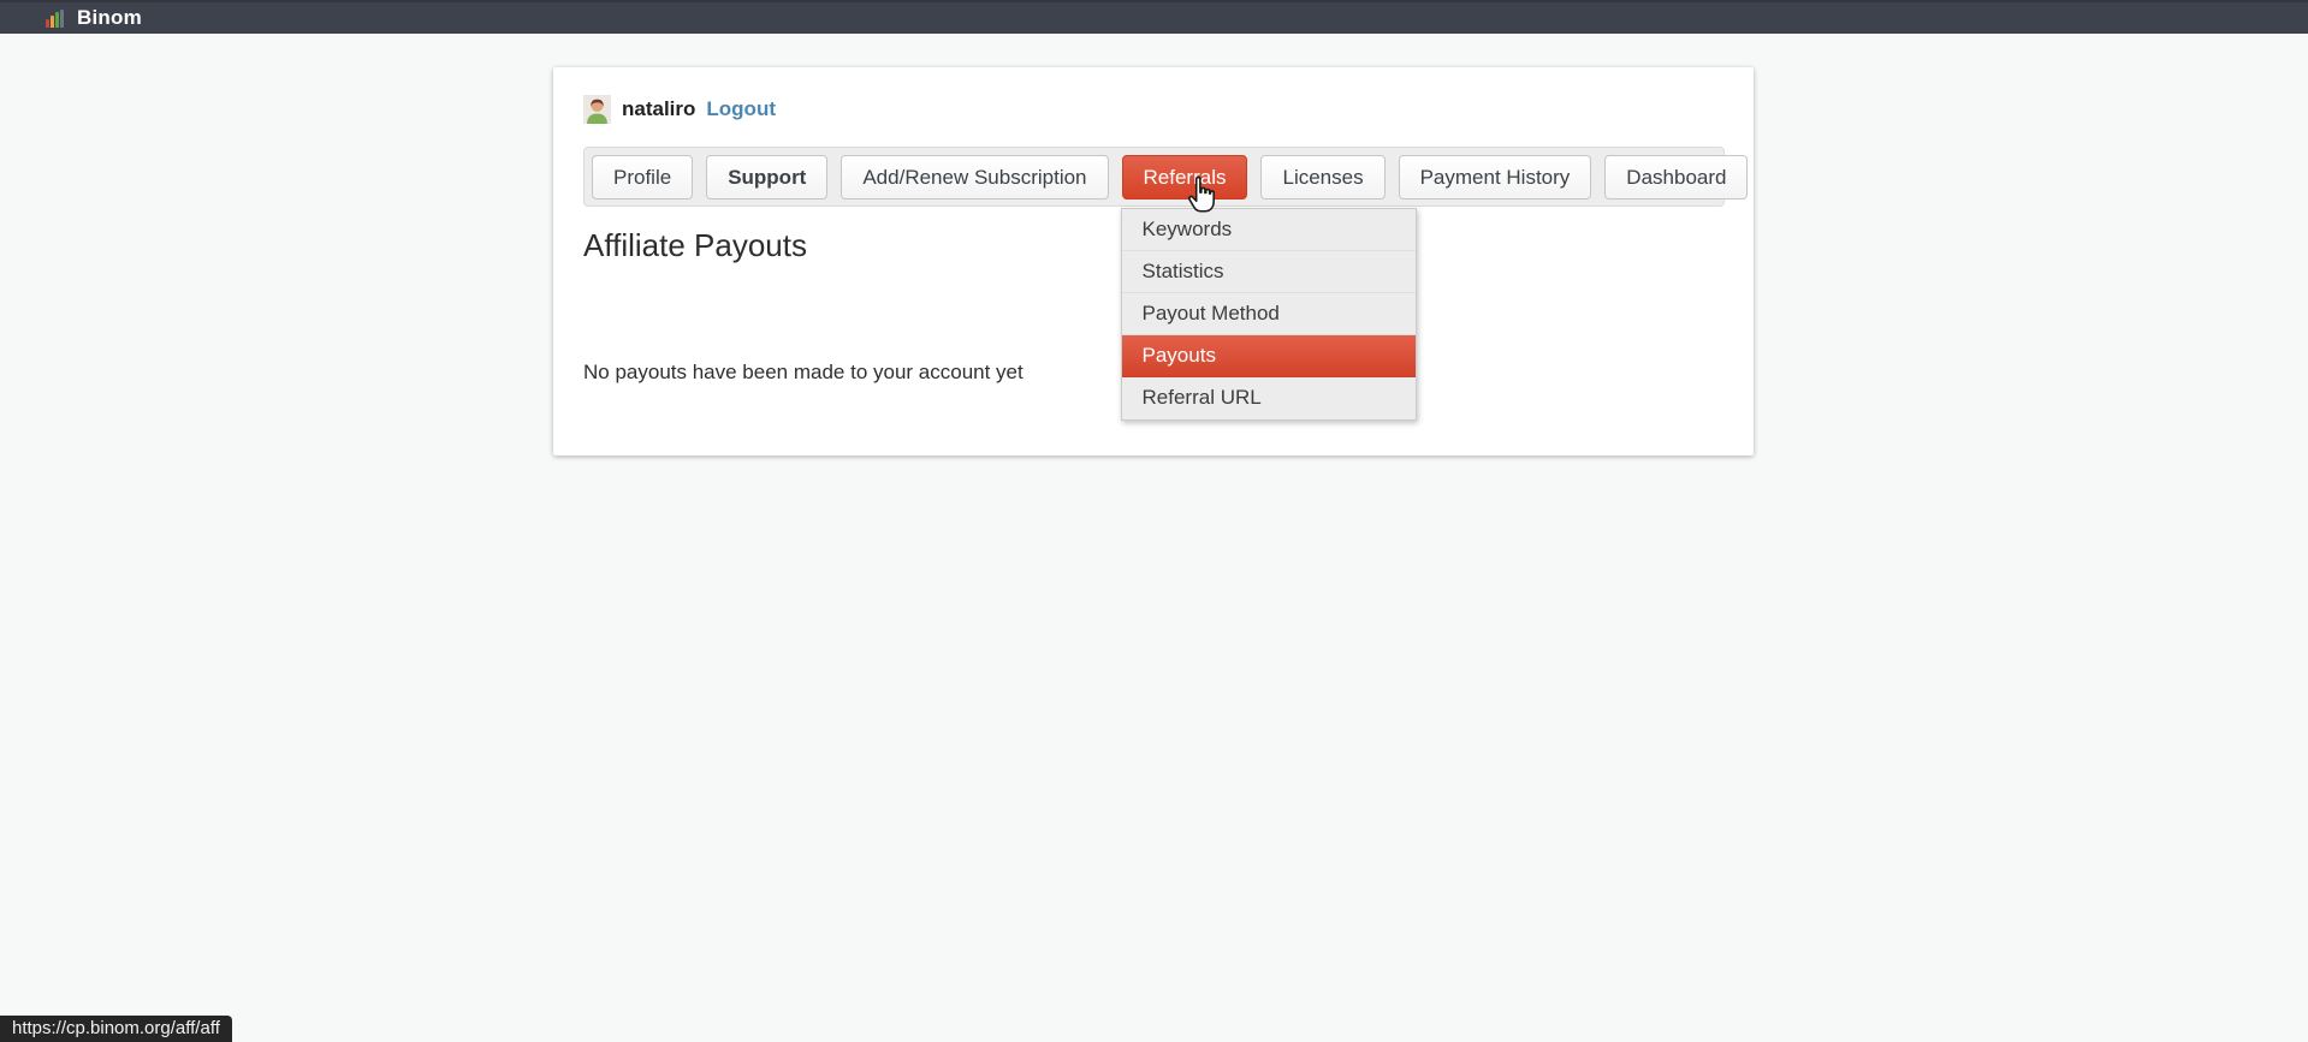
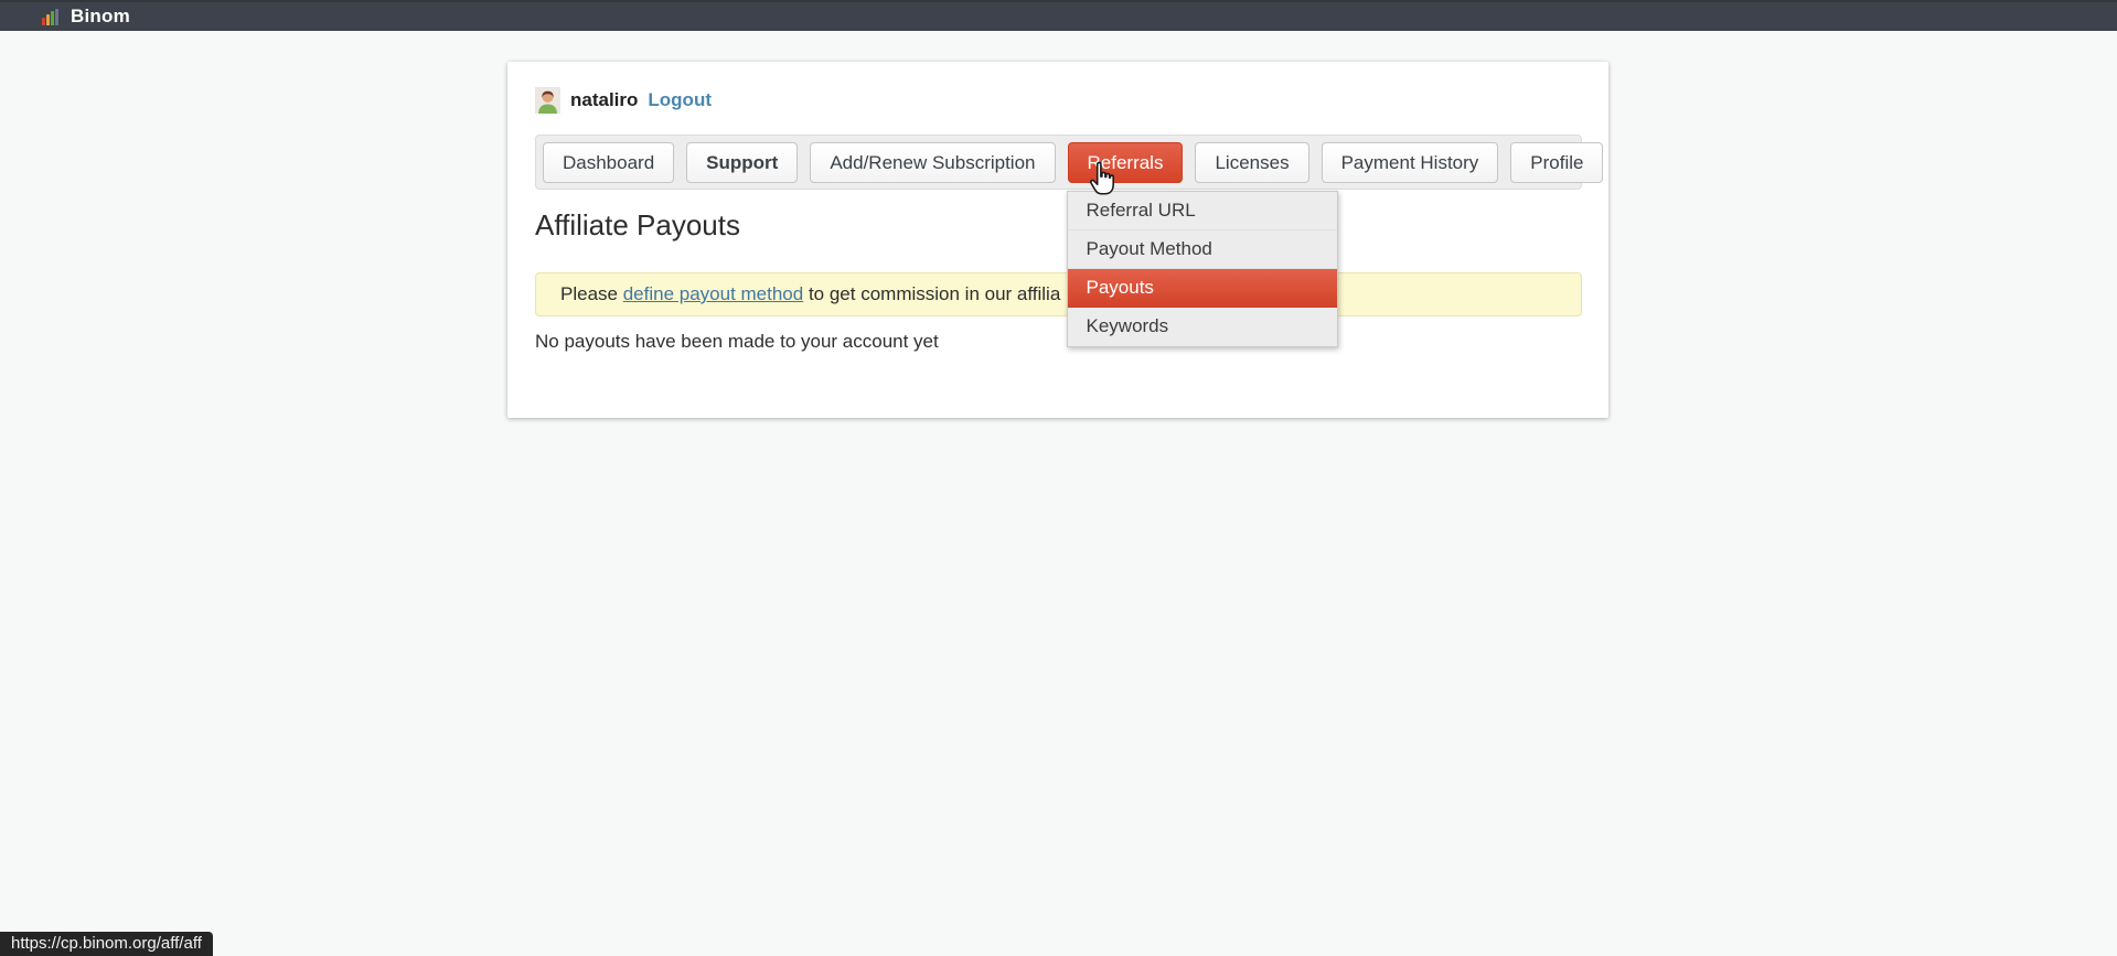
  Binom
  nataliro
  Logout
- Profile
+ Dashboard
  Support
  Add/Renew Subscription
  Referrals
- Keywords
+ Referral URL
- Statistics
  Payout Method
  Payouts
- Referral URL
+ Keywords
  Licenses
  Payment History
- Dashboard
+ Profile
  Affiliate Payouts
+ Please
+ define payout method
+ to get commission in our affilia
  No payouts have been made to your account yet
  https://cp.binom.org/aff/aff
